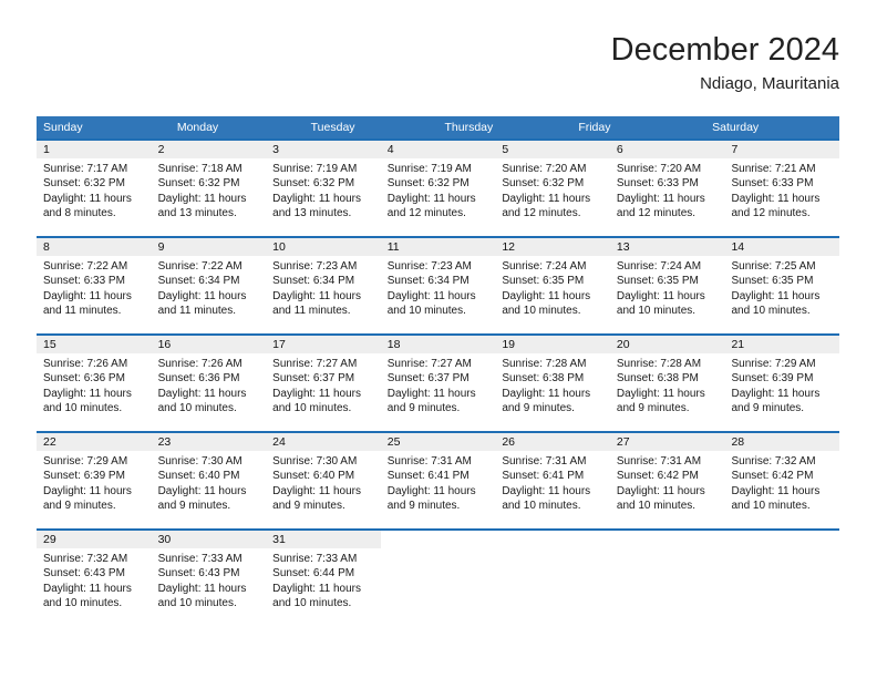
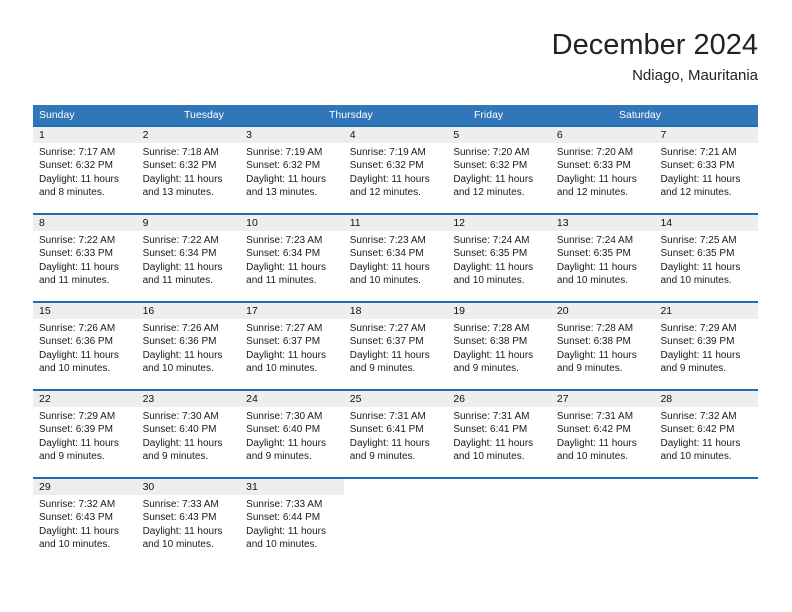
  December 2024
  Ndiago, Mauritania
  Sunday
- Monday
  Tuesday
  Thursday
  Friday
  Saturday
  1
  Sunrise: 7:17 AM
  Sunset: 6:32 PM
  Daylight: 11 hours
  and 8 minutes.
  2
  Sunrise: 7:18 AM
  Sunset: 6:32 PM
  Daylight: 11 hours
  and 13 minutes.
  3
  Sunrise: 7:19 AM
  Sunset: 6:32 PM
  Daylight: 11 hours
  and 13 minutes.
  4
  Sunrise: 7:19 AM
  Sunset: 6:32 PM
  Daylight: 11 hours
  and 12 minutes.
  5
  Sunrise: 7:20 AM
  Sunset: 6:32 PM
  Daylight: 11 hours
  and 12 minutes.
  6
  Sunrise: 7:20 AM
  Sunset: 6:33 PM
  Daylight: 11 hours
  and 12 minutes.
  7
  Sunrise: 7:21 AM
  Sunset: 6:33 PM
  Daylight: 11 hours
  and 12 minutes.
  8
  Sunrise: 7:22 AM
  Sunset: 6:33 PM
  Daylight: 11 hours
  and 11 minutes.
  9
  Sunrise: 7:22 AM
  Sunset: 6:34 PM
  Daylight: 11 hours
  and 11 minutes.
  10
  Sunrise: 7:23 AM
  Sunset: 6:34 PM
  Daylight: 11 hours
  and 11 minutes.
  11
  Sunrise: 7:23 AM
  Sunset: 6:34 PM
  Daylight: 11 hours
  and 10 minutes.
  12
  Sunrise: 7:24 AM
  Sunset: 6:35 PM
  Daylight: 11 hours
  and 10 minutes.
  13
  Sunrise: 7:24 AM
  Sunset: 6:35 PM
  Daylight: 11 hours
  and 10 minutes.
  14
  Sunrise: 7:25 AM
  Sunset: 6:35 PM
  Daylight: 11 hours
  and 10 minutes.
  15
  Sunrise: 7:26 AM
  Sunset: 6:36 PM
  Daylight: 11 hours
  and 10 minutes.
  16
  Sunrise: 7:26 AM
  Sunset: 6:36 PM
  Daylight: 11 hours
  and 10 minutes.
  17
  Sunrise: 7:27 AM
  Sunset: 6:37 PM
  Daylight: 11 hours
  and 10 minutes.
  18
  Sunrise: 7:27 AM
  Sunset: 6:37 PM
  Daylight: 11 hours
  and 9 minutes.
  19
  Sunrise: 7:28 AM
  Sunset: 6:38 PM
  Daylight: 11 hours
  and 9 minutes.
  20
  Sunrise: 7:28 AM
  Sunset: 6:38 PM
  Daylight: 11 hours
  and 9 minutes.
  21
  Sunrise: 7:29 AM
  Sunset: 6:39 PM
  Daylight: 11 hours
  and 9 minutes.
  22
  Sunrise: 7:29 AM
  Sunset: 6:39 PM
  Daylight: 11 hours
  and 9 minutes.
  23
  Sunrise: 7:30 AM
  Sunset: 6:40 PM
  Daylight: 11 hours
  and 9 minutes.
  24
  Sunrise: 7:30 AM
  Sunset: 6:40 PM
  Daylight: 11 hours
  and 9 minutes.
  25
  Sunrise: 7:31 AM
  Sunset: 6:41 PM
  Daylight: 11 hours
  and 9 minutes.
  26
  Sunrise: 7:31 AM
  Sunset: 6:41 PM
  Daylight: 11 hours
  and 10 minutes.
  27
  Sunrise: 7:31 AM
  Sunset: 6:42 PM
  Daylight: 11 hours
  and 10 minutes.
  28
  Sunrise: 7:32 AM
  Sunset: 6:42 PM
  Daylight: 11 hours
  and 10 minutes.
  29
  Sunrise: 7:32 AM
  Sunset: 6:43 PM
  Daylight: 11 hours
  and 10 minutes.
  30
  Sunrise: 7:33 AM
  Sunset: 6:43 PM
  Daylight: 11 hours
  and 10 minutes.
  31
  Sunrise: 7:33 AM
  Sunset: 6:44 PM
  Daylight: 11 hours
  and 10 minutes.
